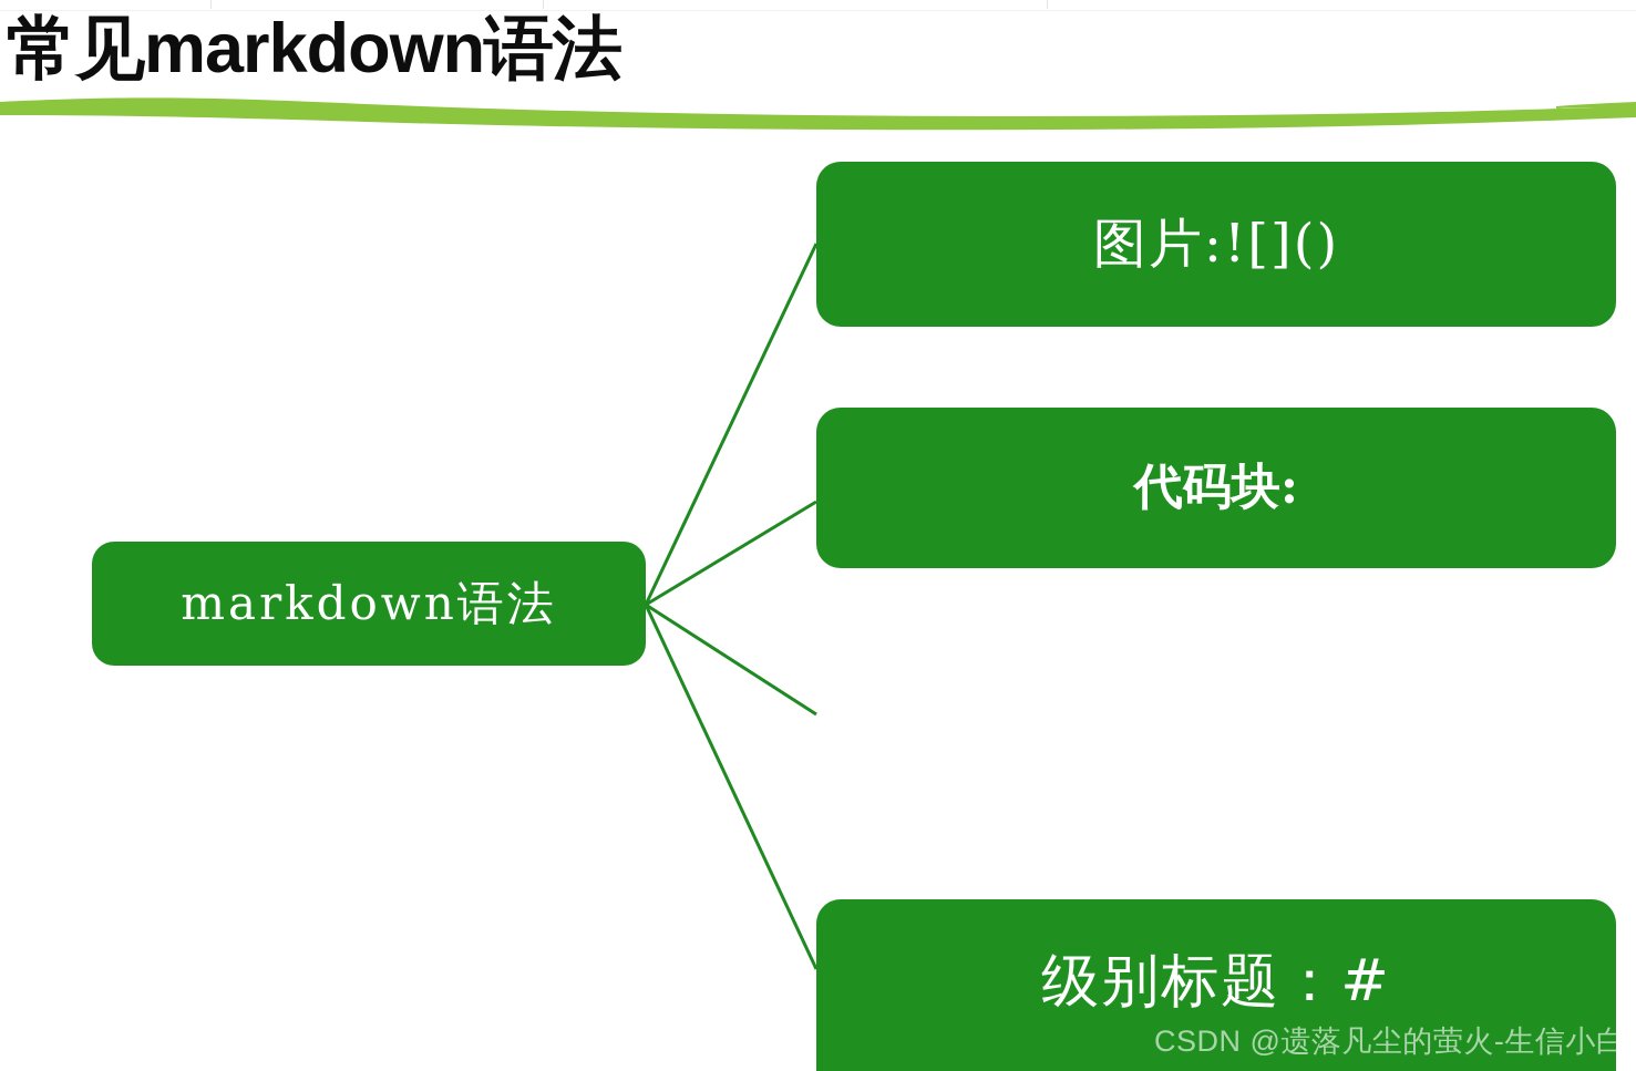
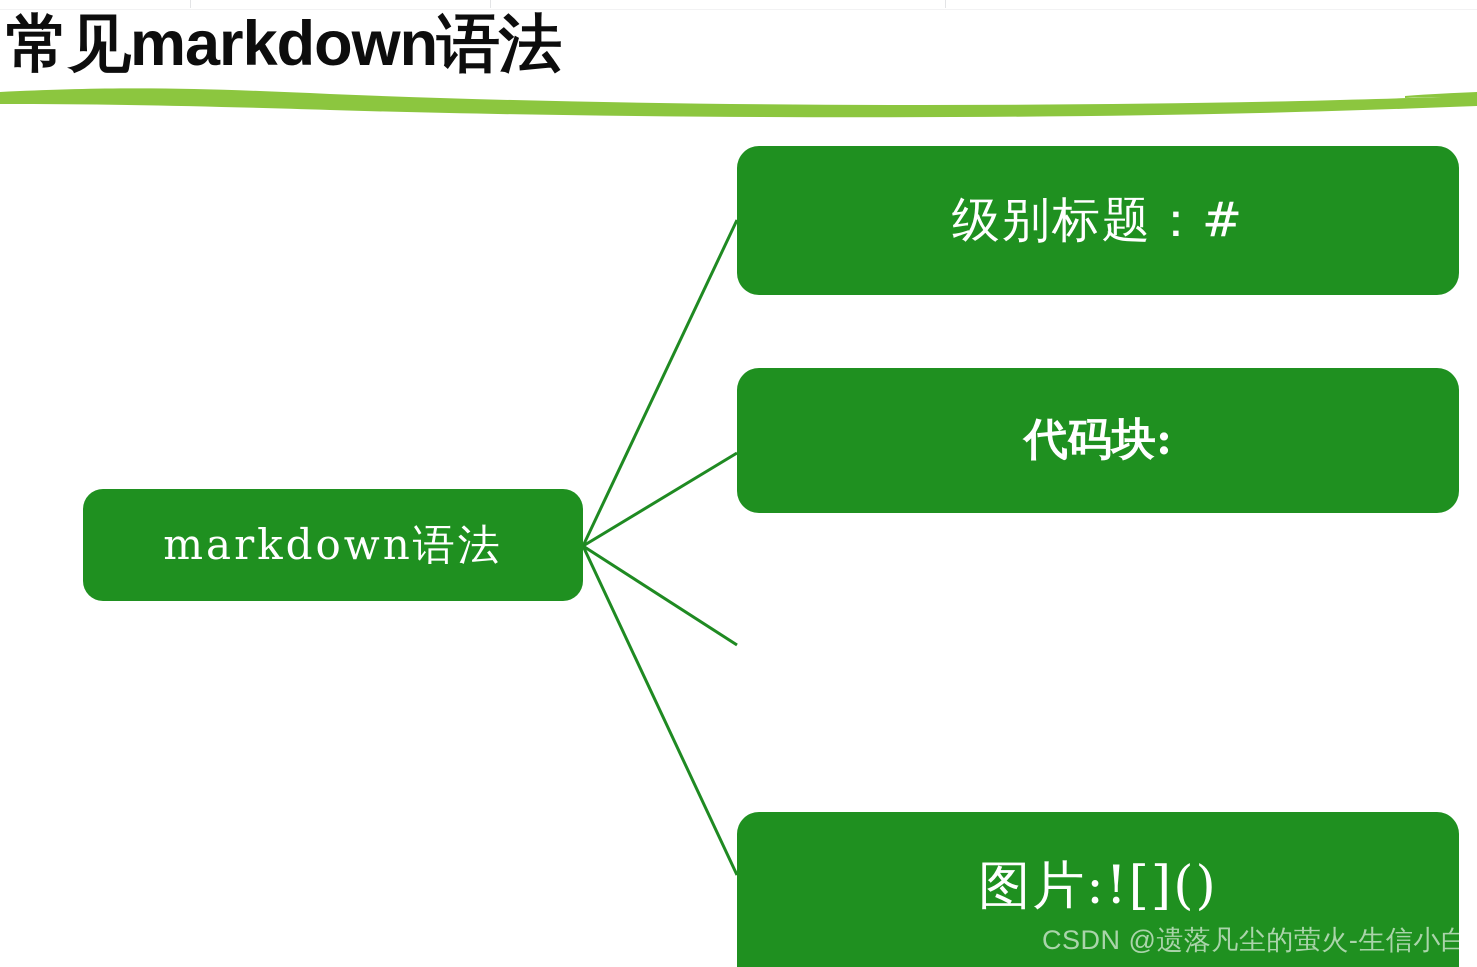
  常见markdown语法
  markdown语法
- 图片:![]()
+ 级别标题：#
  代码块:
- 级别标题：#
+ 图片:![]()
  CSDN @遗落凡尘的萤火-生信小白
